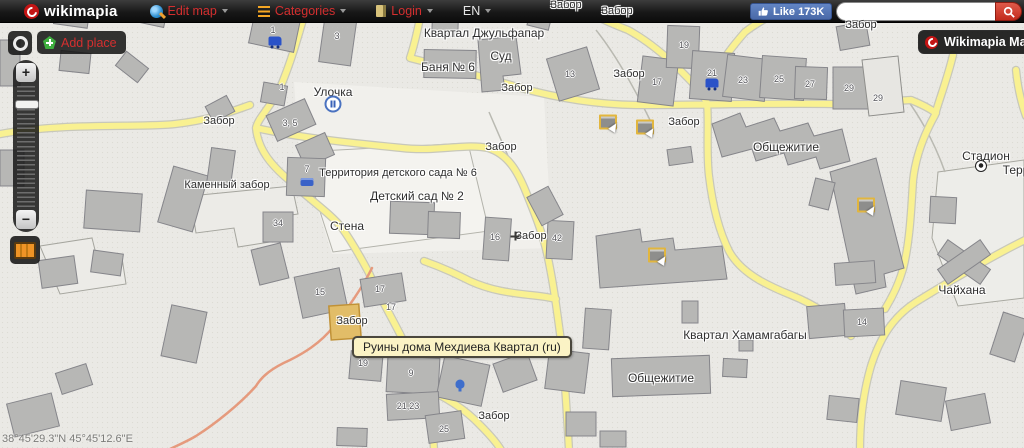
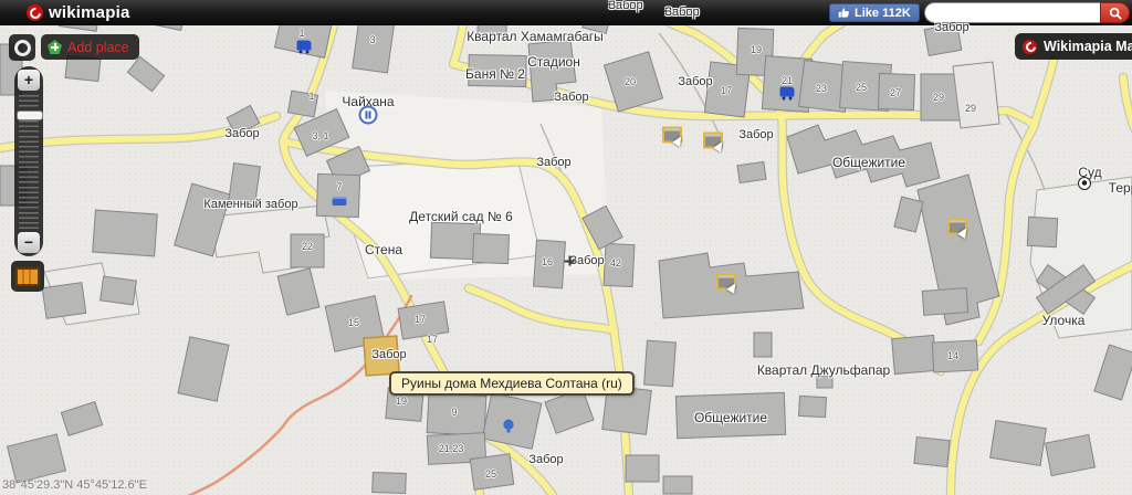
  Забор
  Забор
- Квартал Джульфапар
+ Квартал Хамамгабагы
- Баня № 6
+ Баня № 2
- Суд
+ Стадион
  Забор
  Забор
  Забор
  Забор
- Улочка
+ Чайхана
  Забор
  Каменный забор
- Территория детского сада № 6
- Детский сад № 2
+ Детский сад № 6
  Стена
  Забор
  абор
  Общежитие
- Стадион
+ Суд
  Тер
  Общежитие
- Квартал Хамамгабагы
+ Квартал Джульфапар
- Чайхана
+ Улочка
  Забор
  Забор
  1
  3
- 3, 5
+ 3, 1
  1
  7
- 34
+ 22
  15
  17
  17
- 13
+ 20
  17
  19
  21
  23
  25
  27
  29
  29
  16
  42
  14
  19
  9
  21,23
  25
  38°45'29.3"N 45°45'12.6"E
  wikimapia
- Edit map
- Categories
- Login
- EN
- Like 173K
+ Like 112K
  Add place
  +
  −
  Wikimapia Ma
- Руины дома Мехдиева Квартал (ru)
+ Руины дома Мехдиева Солтана (ru)
